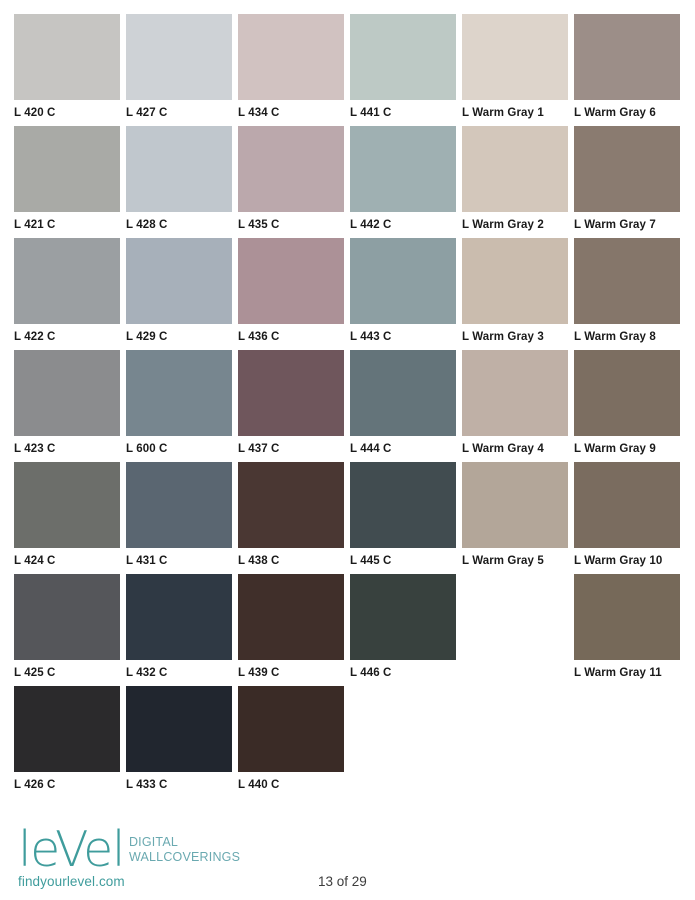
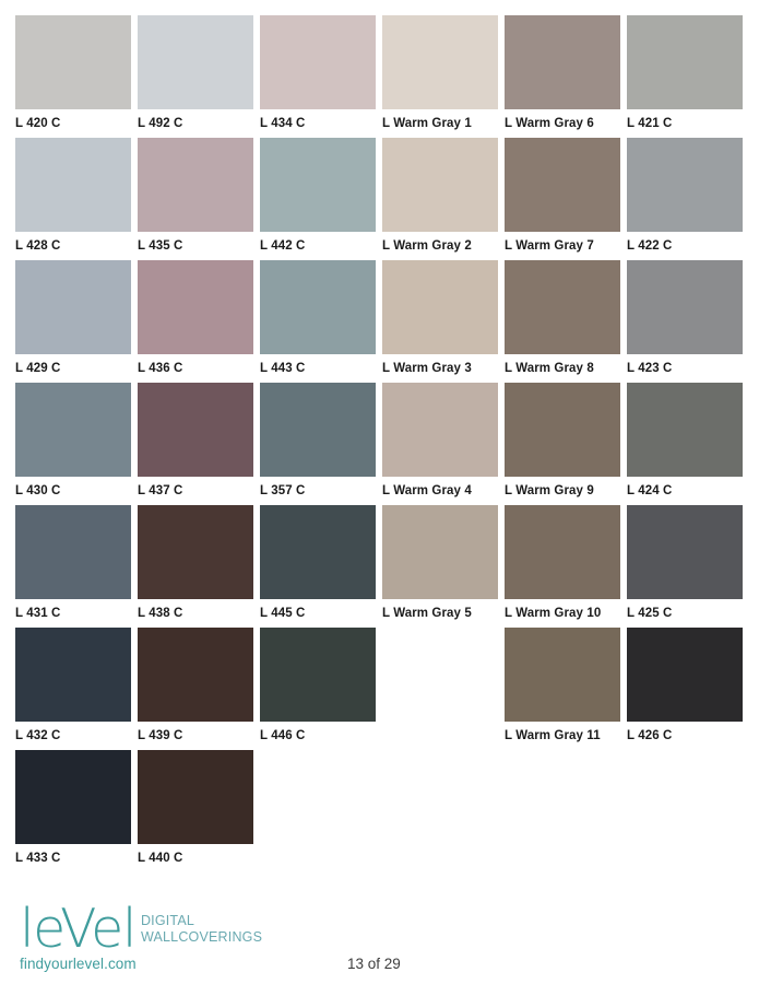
  L 420 C
- L 427 C
+ L 492 C
  L 434 C
- L 441 C
  L Warm Gray 1
  L Warm Gray 6
  L 421 C
  L 428 C
  L 435 C
  L 442 C
  L Warm Gray 2
  L Warm Gray 7
  L 422 C
  L 429 C
  L 436 C
  L 443 C
  L Warm Gray 3
  L Warm Gray 8
  L 423 C
- L 600 C
+ L 430 C
  L 437 C
- L 444 C
+ L 357 C
  L Warm Gray 4
  L Warm Gray 9
  L 424 C
  L 431 C
  L 438 C
  L 445 C
  L Warm Gray 5
  L Warm Gray 10
  L 425 C
  L 432 C
  L 439 C
  L 446 C
  L Warm Gray 11
  L 426 C
  L 433 C
  L 440 C
  leVel
  DIGITAL
  WALLCOVERINGS
  findyourlevel.com
  13 of 29
